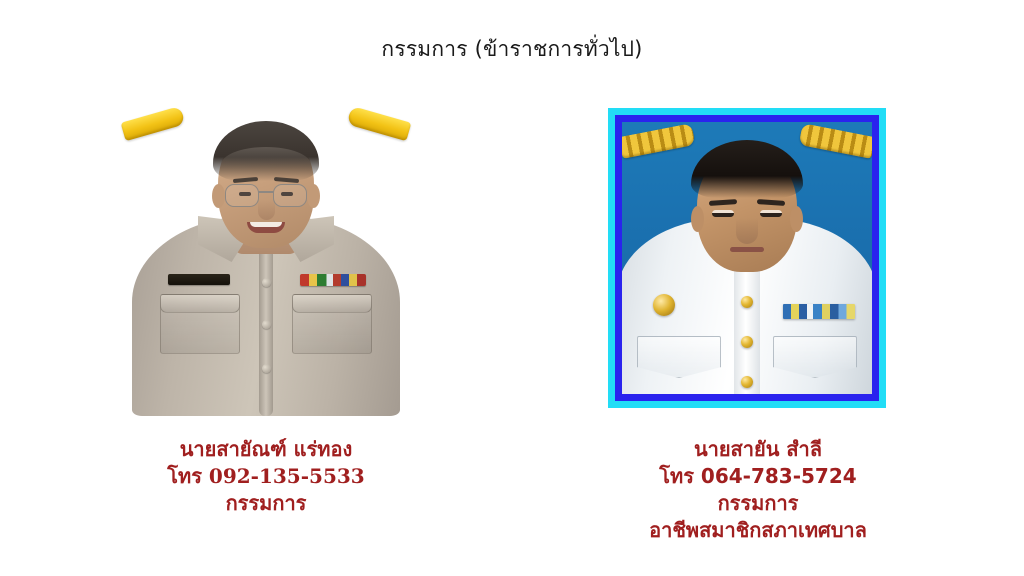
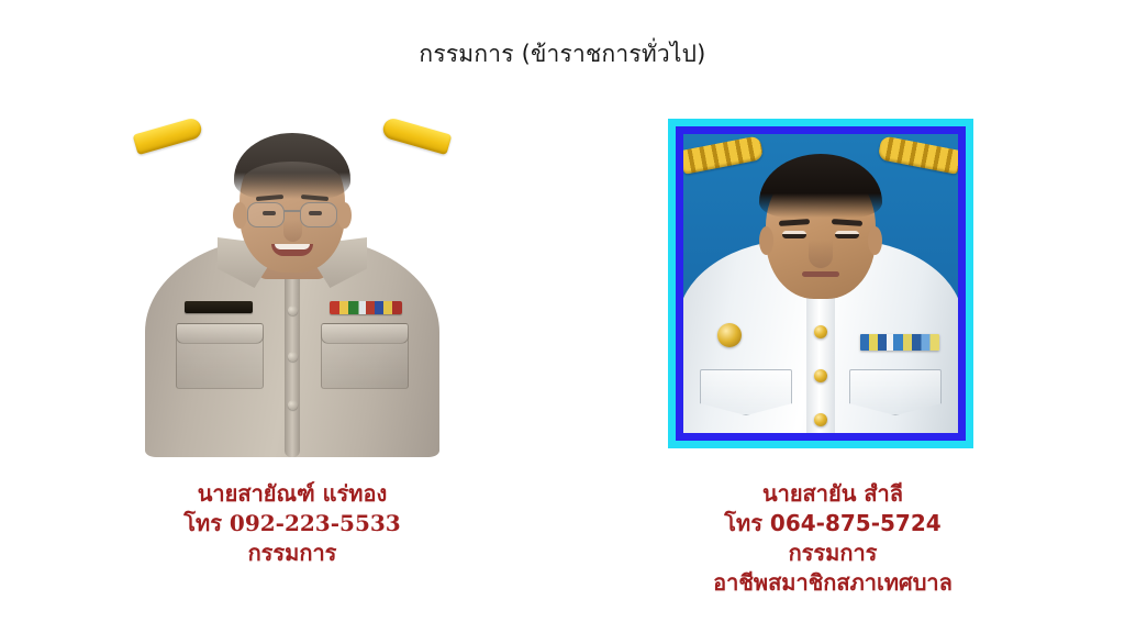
  กรรมการ (ข้าราชการทั่วไป)
  นายสายัณฑ์ แร่ทอง
- โทร 092-135-5533
+ โทร 092-223-5533
  กรรมการ
  นายสายัน สำลี
- โทร 064-783-5724
+ โทร 064-875-5724
  กรรมการ
  อาชีพสมาชิกสภาเทศบาล
